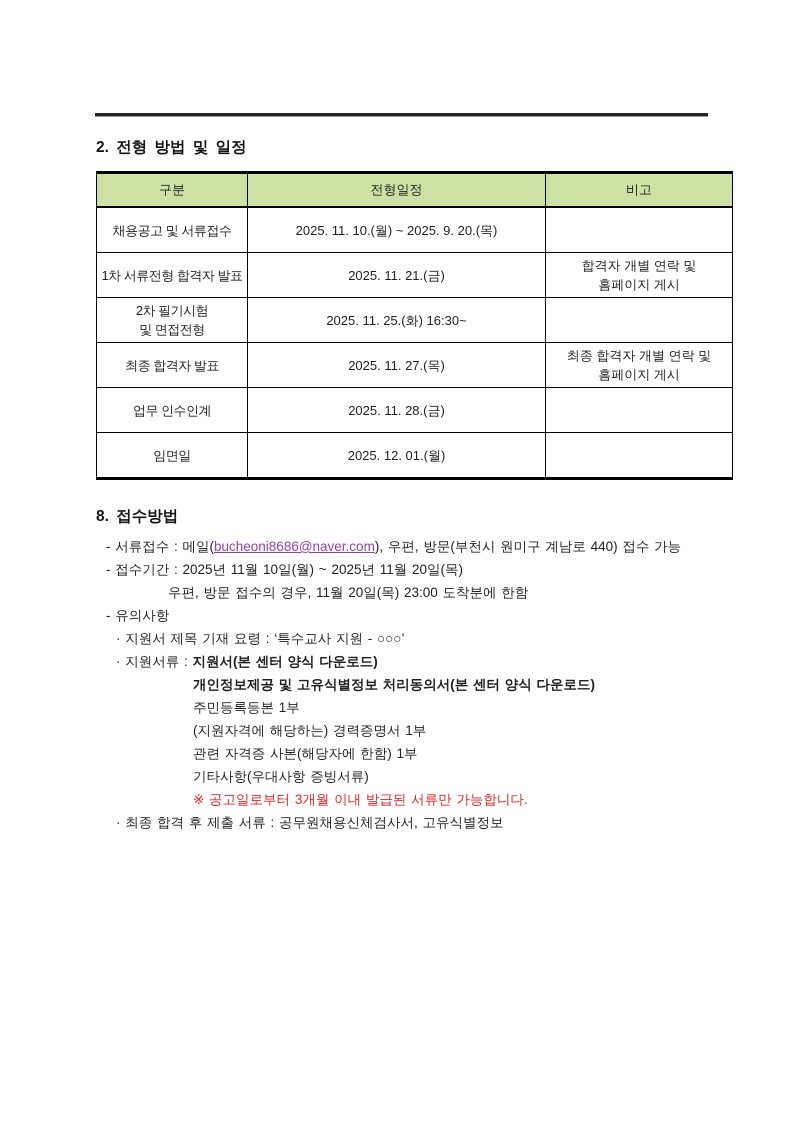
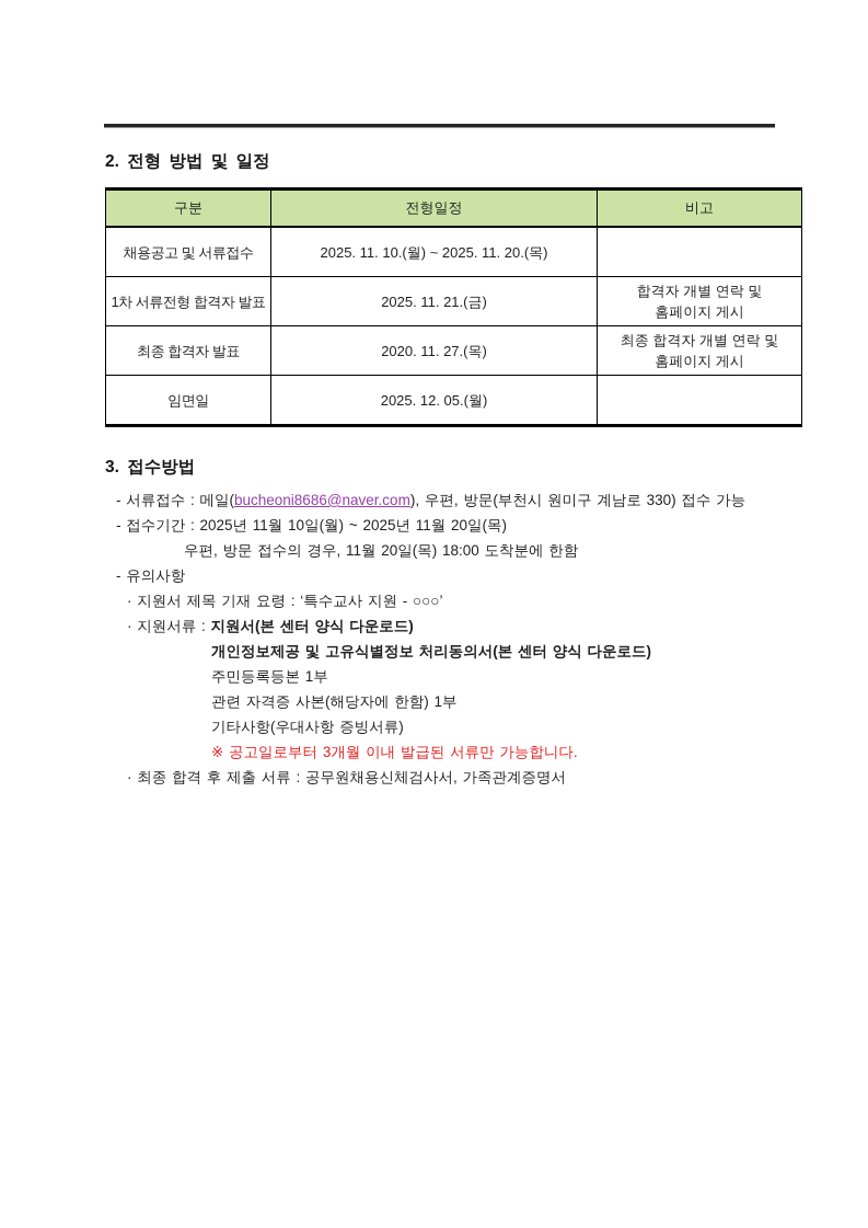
  2. 전형 방법 및 일정
  구분	전형일정	비고
- 채용공고 및 서류접수	2025. 11. 10.(월) ~ 2025. 9. 20.(목)
+ 채용공고 및 서류접수	2025. 11. 10.(월) ~ 2025. 11. 20.(목)
  1차 서류전형 합격자 발표	2025. 11. 21.(금)	합격자 개별 연락 및 홈페이지 게시
- 2차 필기시험 및 면접전형	2025. 11. 25.(화) 16:30~
- 최종 합격자 발표	2025. 11. 27.(목)	최종 합격자 개별 연락 및 홈페이지 게시
+ 최종 합격자 발표	2020. 11. 27.(목)	최종 합격자 개별 연락 및 홈페이지 게시
- 업무 인수인계	2025. 11. 28.(금)
- 임면일	2025. 12. 01.(월)
+ 임면일	2025. 12. 05.(월)
- 8. 접수방법
+ 3. 접수방법
- - 서류접수 : 메일(bucheoni8686@naver.com), 우편, 방문(부천시 원미구 계남로 440) 접수 가능
+ - 서류접수 : 메일(bucheoni8686@naver.com), 우편, 방문(부천시 원미구 계남로 330) 접수 가능
  - 접수기간 : 2025년 11월 10일(월) ~ 2025년 11월 20일(목)
- 우편, 방문 접수의 경우, 11월 20일(목) 23:00 도착분에 한함
+ 우편, 방문 접수의 경우, 11월 20일(목) 18:00 도착분에 한함
  - 유의사항
  · 지원서 제목 기재 요령 : ‘특수교사 지원 - ○○○’
  · 지원서류 : 지원서(본 센터 양식 다운로드)
  개인정보제공 및 고유식별정보 처리동의서(본 센터 양식 다운로드)
  주민등록등본 1부
- (지원자격에 해당하는) 경력증명서 1부
  관련 자격증 사본(해당자에 한함) 1부
  기타사항(우대사항 증빙서류)
  ※ 공고일로부터 3개월 이내 발급된 서류만 가능합니다.
- · 최종 합격 후 제출 서류 : 공무원채용신체검사서, 고유식별정보
+ · 최종 합격 후 제출 서류 : 공무원채용신체검사서, 가족관계증명서
